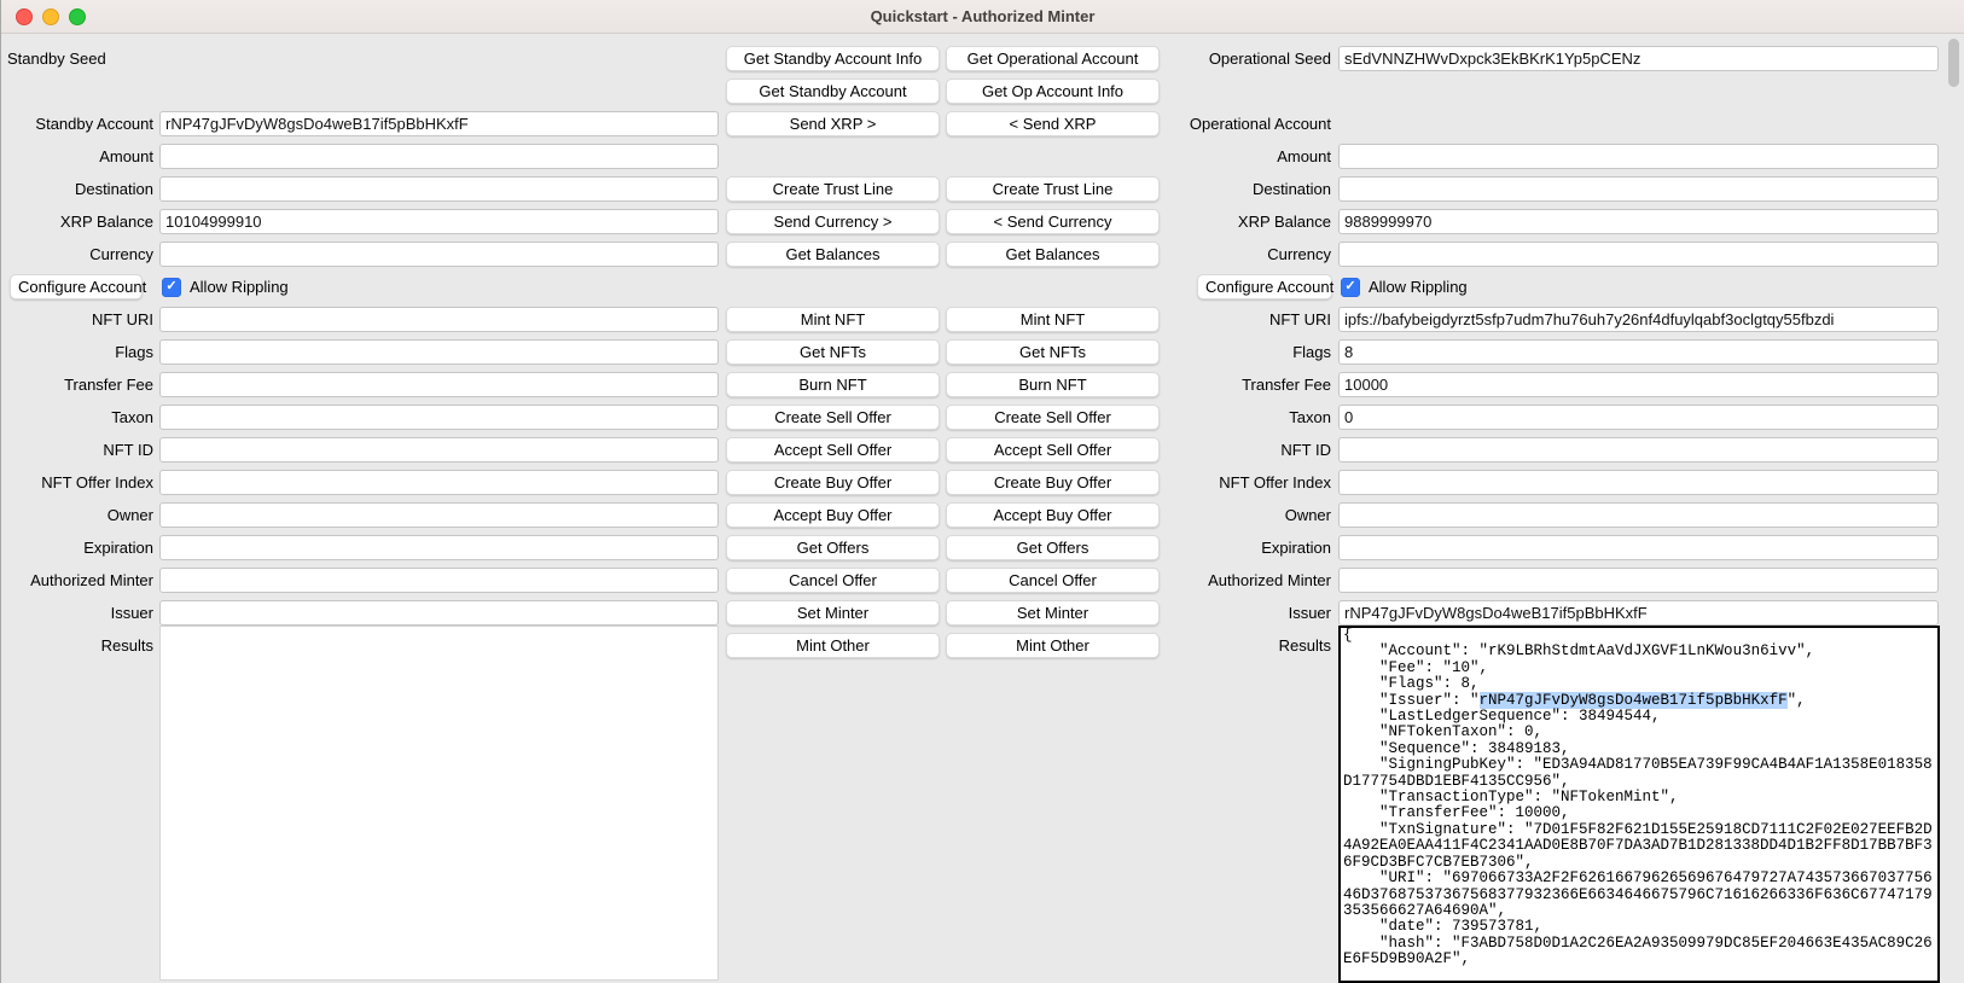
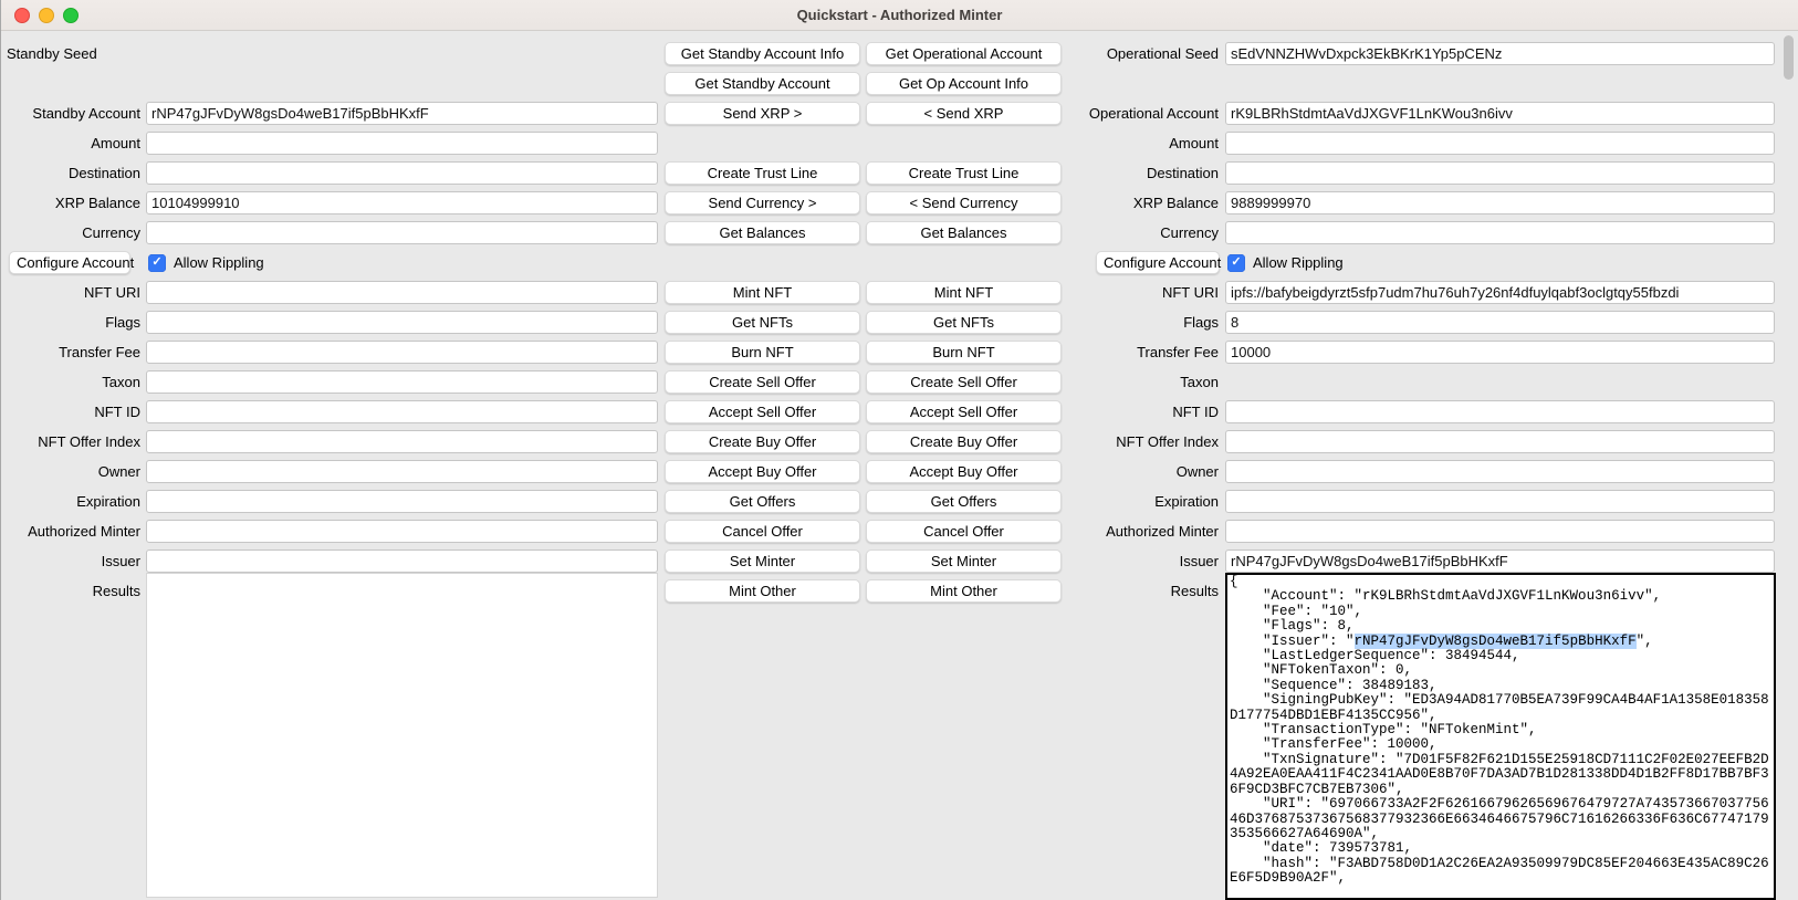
  Quickstart - Authorized Minter
  Standby Seed
  Get Standby Account Info
  Get Operational Account
  Operational Seed
  sEdVNNZHWvDxpck3EkBKrK1Yp5pCENz
  Get Standby Account
  Get Op Account Info
  Standby Account
  rNP47gJFvDyW8gsDo4weB17if5pBbHKxfF
  Send XRP >
  < Send XRP
  Operational Account
+ rK9LBRhStdmtAaVdJXGVF1LnKWou3n6ivv
  Amount
  Amount
  Destination
  Create Trust Line
  Create Trust Line
  Destination
  XRP Balance
  10104999910
  Send Currency >
  < Send Currency
  XRP Balance
  9889999970
  Currency
  Get Balances
  Get Balances
  Currency
  Configure Account
  ✓
  Allow Rippling
  Configure Account
  ✓
  Allow Rippling
  NFT URI
  Mint NFT
  Mint NFT
  NFT URI
  ipfs://bafybeigdyrzt5sfp7udm7hu76uh7y26nf4dfuylqabf3oclgtqy55fbzdi
  Flags
  Get NFTs
  Get NFTs
  Flags
  8
  Transfer Fee
  Burn NFT
  Burn NFT
  Transfer Fee
  10000
  Taxon
  Create Sell Offer
  Create Sell Offer
  Taxon
- 0
  NFT ID
  Accept Sell Offer
  Accept Sell Offer
  NFT ID
  NFT Offer Index
  Create Buy Offer
  Create Buy Offer
  NFT Offer Index
  Owner
  Accept Buy Offer
  Accept Buy Offer
  Owner
  Expiration
  Get Offers
  Get Offers
  Expiration
  Authorized Minter
  Cancel Offer
  Cancel Offer
  Authorized Minter
  Issuer
  Set Minter
  Set Minter
  Issuer
  rNP47gJFvDyW8gsDo4weB17if5pBbHKxfF
  Results
  Mint Other
  Mint Other
  Results
  {
  "Account": "rK9LBRhStdmtAaVdJXGVF1LnKWou3n6ivv",
  "Fee": "10",
  "Flags": 8,
  "Issuer": "rNP47gJFvDyW8gsDo4weB17if5pBbHKxfF",
  "LastLedgerSequence": 38494544,
  "NFTokenTaxon": 0,
  "Sequence": 38489183,
  "SigningPubKey": "ED3A94AD81770B5EA739F99CA4B4AF1A1358E018358D177754DBD1EBF4135CC956",
  "TransactionType": "NFTokenMint",
  "TransferFee": 10000,
  "TxnSignature": "7D01F5F82F621D155E25918CD7111C2F02E027EEFB2D4A92EA0EAA411F4C2341AAD0E8B70F7DA3AD7B1D281338DD4D1B2FF8D17BB7BF36F9CD3BFC7CB7EB7306",
  "URI": "697066733A2F2F62616679626569676479727A74357366703775646D37687537367568377932366E6634646675796C71616266336F636C67747179353566627A64690A",
  "date": 739573781,
  "hash": "F3ABD758D0D1A2C26EA2A93509979DC85EF204663E435AC89C26E6F5D9B90A2F",
